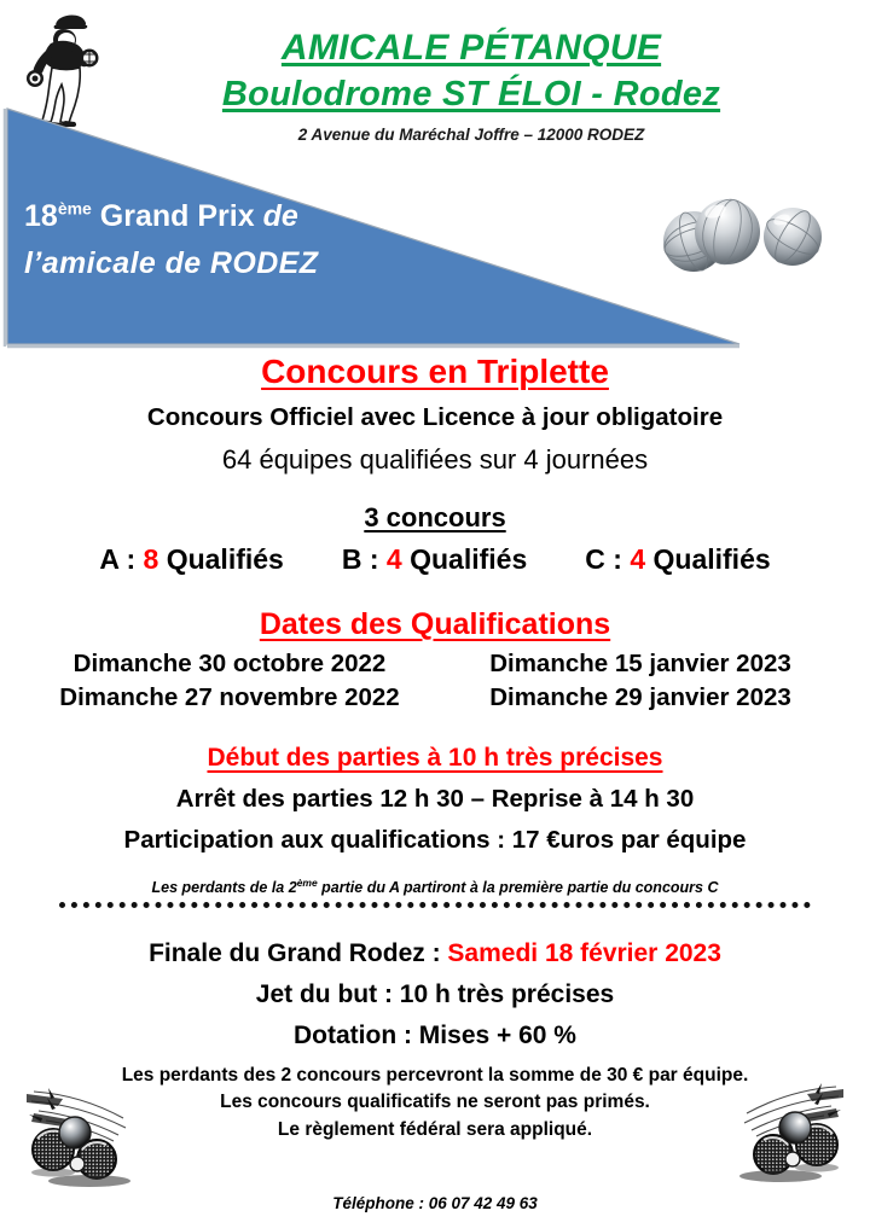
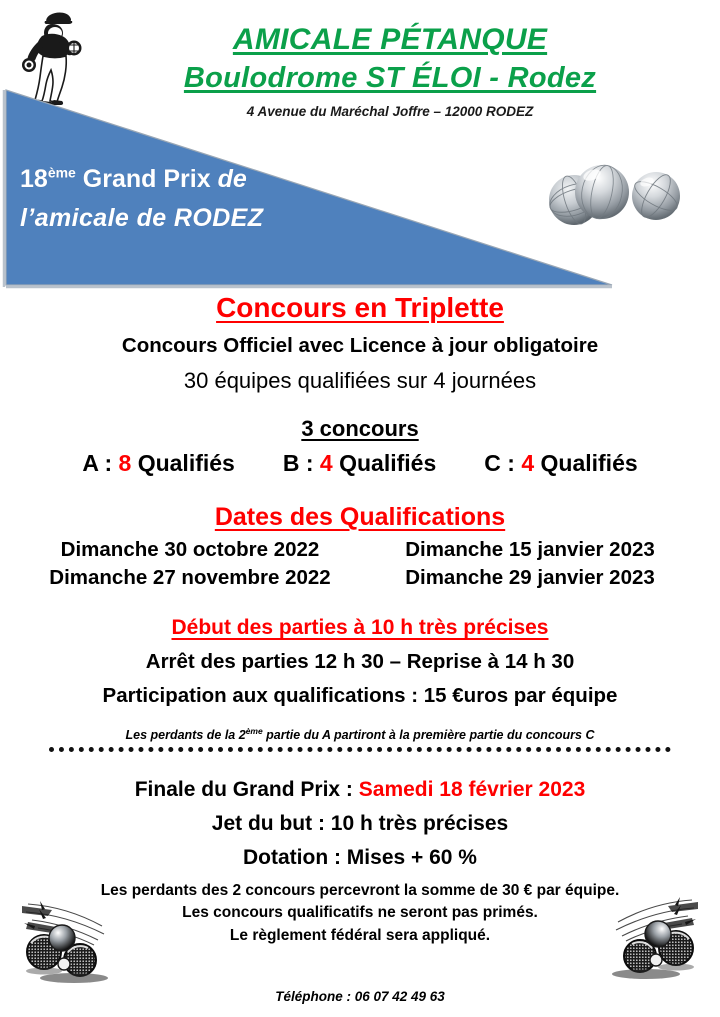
  AMICALE PÉTANQUE
  Boulodrome ST ÉLOI - Rodez
- 2 Avenue du Maréchal Joffre – 12000 RODEZ
+ 4 Avenue du Maréchal Joffre – 12000 RODEZ
  18ème Grand Prix de
  l’amicale de RODEZ
  Concours en Triplette
  Concours Officiel avec Licence à jour obligatoire
- 64 équipes qualifiées sur 4 journées
+ 30 équipes qualifiées sur 4 journées
  3 concours
  A : 8 Qualifiés
  B : 4 Qualifiés
  C : 4 Qualifiés
  Dates des Qualifications
  Dimanche 30 octobre 2022
  Dimanche 15 janvier 2023
  Dimanche 27 novembre 2022
  Dimanche 29 janvier 2023
  Début des parties à 10 h très précises
  Arrêt des parties 12 h 30 – Reprise à 14 h 30
- Participation aux qualifications : 17 €uros par équipe
+ Participation aux qualifications : 15 €uros par équipe
  Les perdants de la 2ème partie du A partiront à la première partie du concours C
- Finale du Grand Rodez : Samedi 18 février 2023
+ Finale du Grand Prix : Samedi 18 février 2023
  Jet du but : 10 h très précises
  Dotation : Mises + 60 %
  Les perdants des 2 concours percevront la somme de 30 € par équipe.
  Les concours qualificatifs ne seront pas primés.
  Le règlement fédéral sera appliqué.
  Téléphone : 06 07 42 49 63
